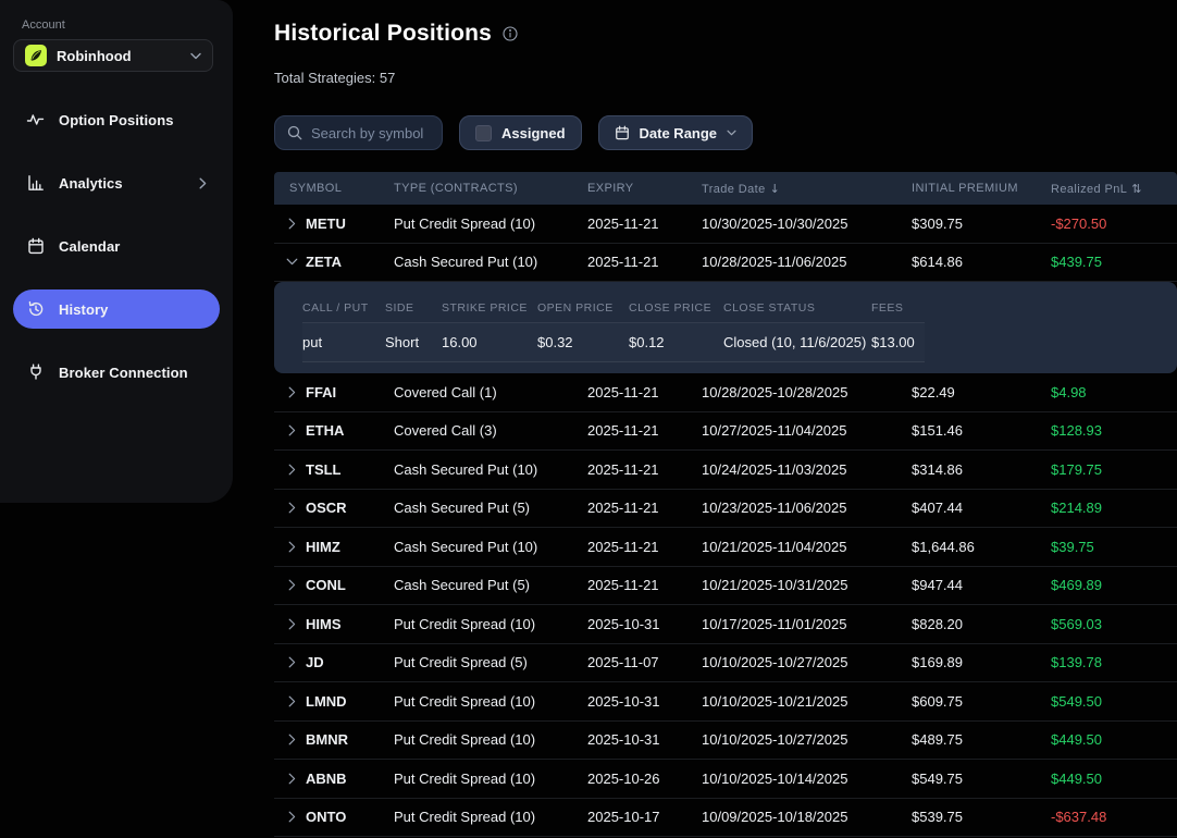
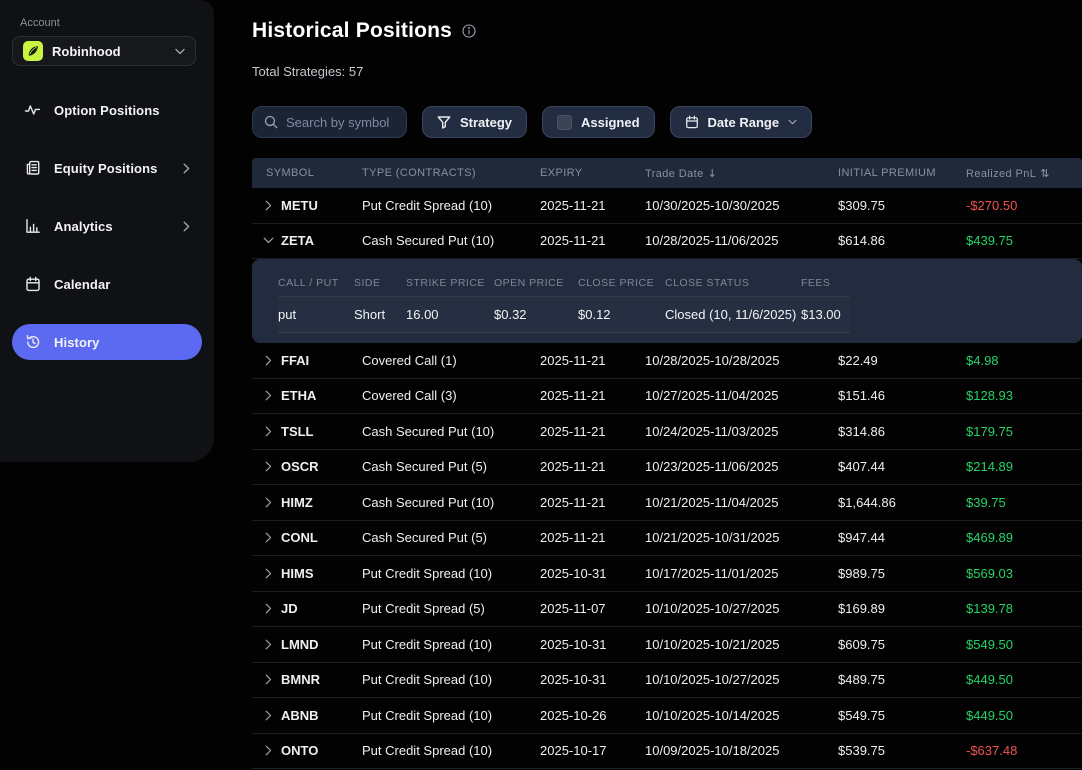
  Account
  Robinhood
  Option Positions
+ Equity Positions
  Analytics
  Calendar
  History
- Broker Connection
  Historical Positions
  Total Strategies: 57
  Search by symbol
+ Strategy
  Assigned
  Date Range
  SYMBOL
  TYPE (CONTRACTS)
  EXPIRY
  Trade Date ↓
  INITIAL PREMIUM
  Realized PnL ⇅
  METU
  Put Credit Spread (10)
  2025-11-21
  10/30/2025-10/30/2025
  $309.75
  -$270.50
  ZETA
  Cash Secured Put (10)
  2025-11-21
  10/28/2025-11/06/2025
  $614.86
  $439.75
  CALL / PUT
  SIDE
  STRIKE PRICE
  OPEN PRICE
  CLOSE PRICE
  CLOSE STATUS
  FEES
  put
  Short
  16.00
  $0.32
  $0.12
  Closed (10, 11/6/2025)
  $13.00
  FFAI
  Covered Call (1)
  2025-11-21
  10/28/2025-10/28/2025
  $22.49
  $4.98
  ETHA
  Covered Call (3)
  2025-11-21
  10/27/2025-11/04/2025
  $151.46
  $128.93
  TSLL
  Cash Secured Put (10)
  2025-11-21
  10/24/2025-11/03/2025
  $314.86
  $179.75
  OSCR
  Cash Secured Put (5)
  2025-11-21
  10/23/2025-11/06/2025
  $407.44
  $214.89
  HIMZ
  Cash Secured Put (10)
  2025-11-21
  10/21/2025-11/04/2025
  $1,644.86
  $39.75
  CONL
  Cash Secured Put (5)
  2025-11-21
  10/21/2025-10/31/2025
  $947.44
  $469.89
  HIMS
  Put Credit Spread (10)
  2025-10-31
  10/17/2025-11/01/2025
- $828.20
+ $989.75
  $569.03
  JD
  Put Credit Spread (5)
  2025-11-07
  10/10/2025-10/27/2025
  $169.89
  $139.78
  LMND
  Put Credit Spread (10)
  2025-10-31
  10/10/2025-10/21/2025
  $609.75
  $549.50
  BMNR
  Put Credit Spread (10)
  2025-10-31
  10/10/2025-10/27/2025
  $489.75
  $449.50
  ABNB
  Put Credit Spread (10)
  2025-10-26
  10/10/2025-10/14/2025
  $549.75
  $449.50
  ONTO
  Put Credit Spread (10)
  2025-10-17
  10/09/2025-10/18/2025
  $539.75
  -$637.48
